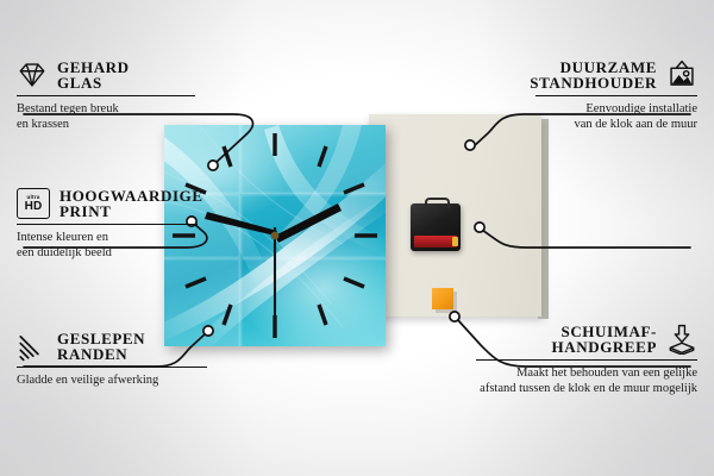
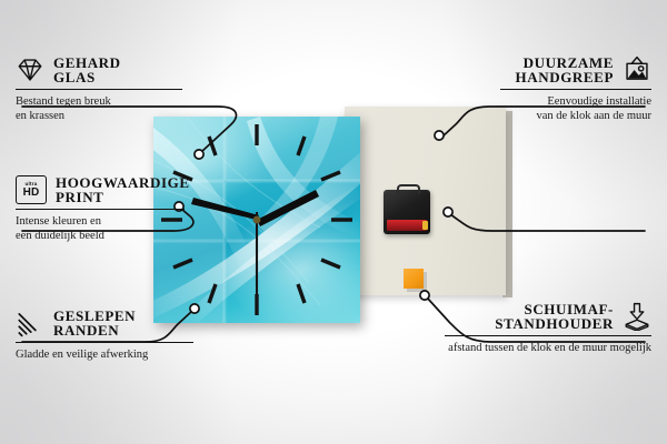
  GEHARD
  GLAS
  Bestand tegen breuk
  en krassen
  HD
  HOOGWAARDIGE
  PRINT
  Intense kleuren en
  een duidelijk beeld
  GESLEPEN
  RANDEN
  Gladde en veilige afwerking
  DUURZAME
- STANDHOUDER
+ HANDGREEP
  Eenvoudige installatie
  van de klok aan de muur
  SCHUIMAF-
- HANDGREEP
+ STANDHOUDER
- Maakt het behouden van een gelijke
  afstand tussen de klok en de muur mogelijk
